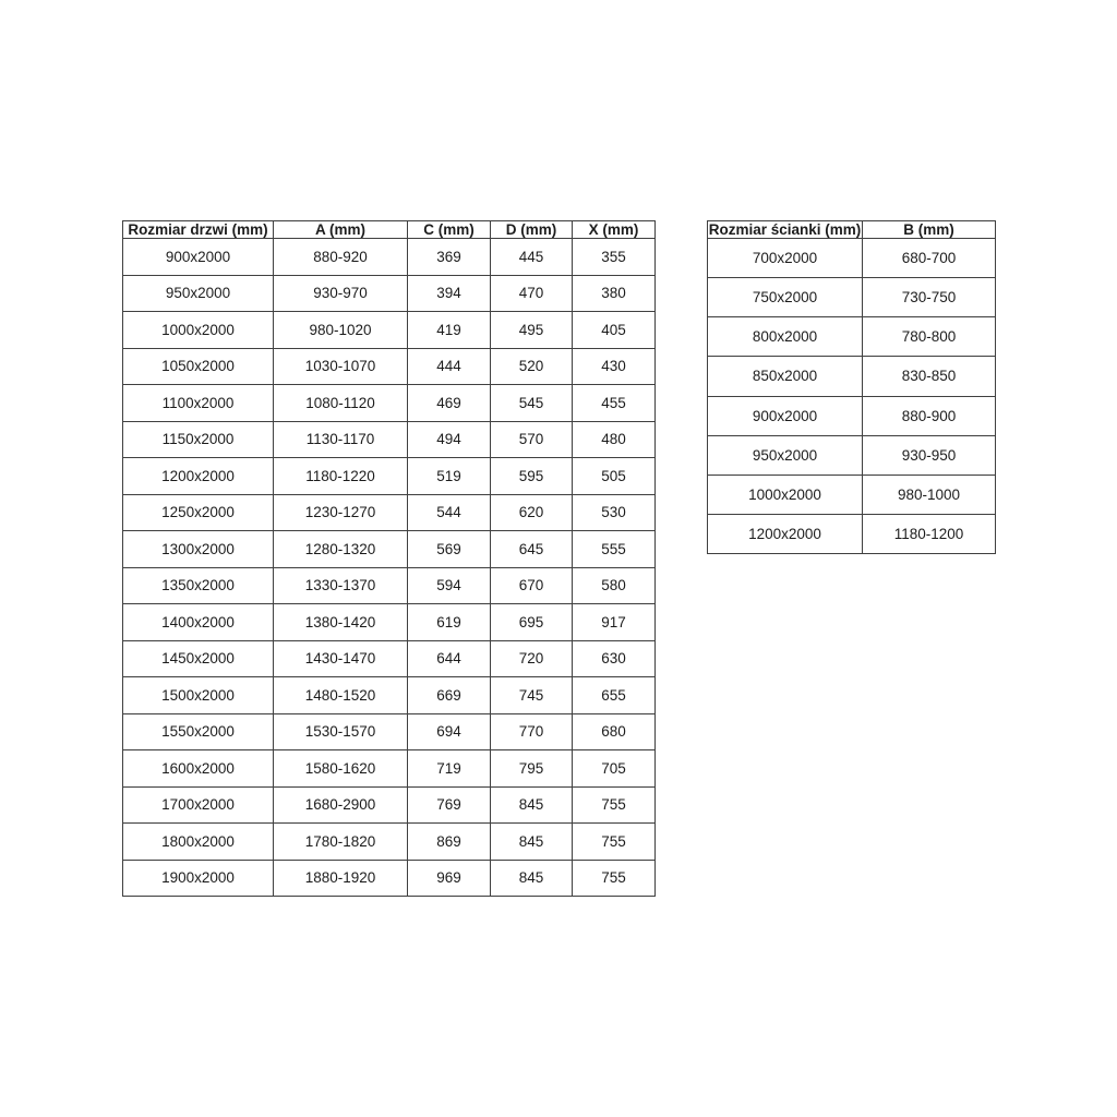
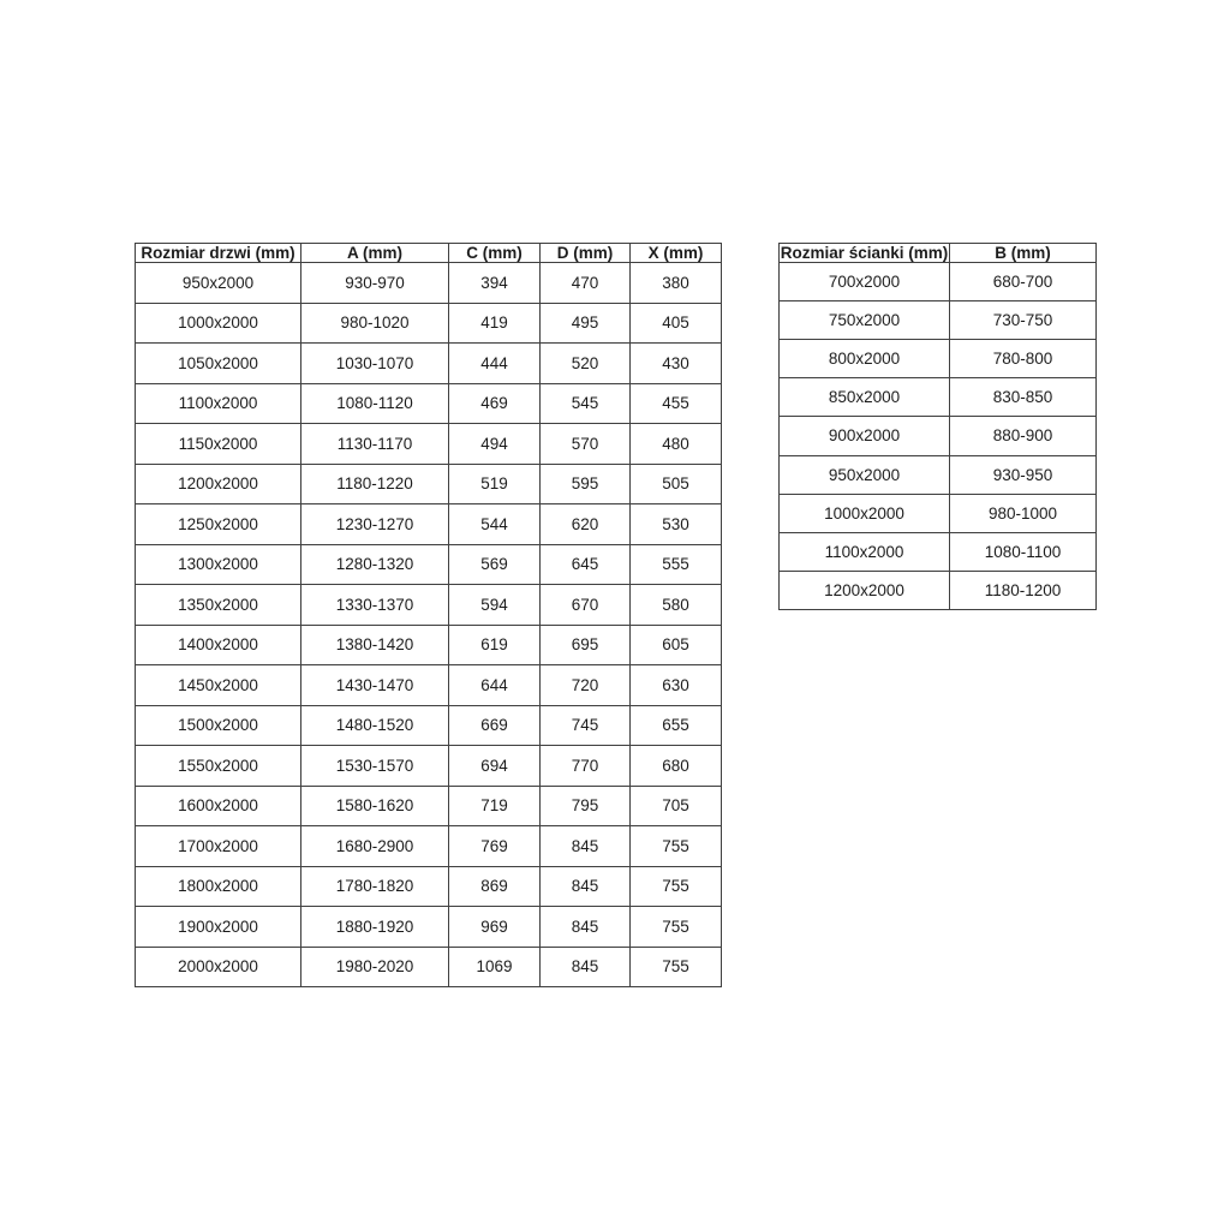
  Rozmiar drzwi (mm)	A (mm)	C (mm)	D (mm)	X (mm)
- 900x2000	880-920	369	445	355
  950x2000	930-970	394	470	380
  1000x2000	980-1020	419	495	405
  1050x2000	1030-1070	444	520	430
  1100x2000	1080-1120	469	545	455
  1150x2000	1130-1170	494	570	480
  1200x2000	1180-1220	519	595	505
  1250x2000	1230-1270	544	620	530
  1300x2000	1280-1320	569	645	555
  1350x2000	1330-1370	594	670	580
- 1400x2000	1380-1420	619	695	917
+ 1400x2000	1380-1420	619	695	605
  1450x2000	1430-1470	644	720	630
  1500x2000	1480-1520	669	745	655
  1550x2000	1530-1570	694	770	680
  1600x2000	1580-1620	719	795	705
  1700x2000	1680-2900	769	845	755
  1800x2000	1780-1820	869	845	755
  1900x2000	1880-1920	969	845	755
+ 2000x2000	1980-2020	1069	845	755
  Rozmiar ścianki (mm)	B (mm)
  700x2000	680-700
  750x2000	730-750
  800x2000	780-800
  850x2000	830-850
  900x2000	880-900
  950x2000	930-950
  1000x2000	980-1000
+ 1100x2000	1080-1100
  1200x2000	1180-1200
